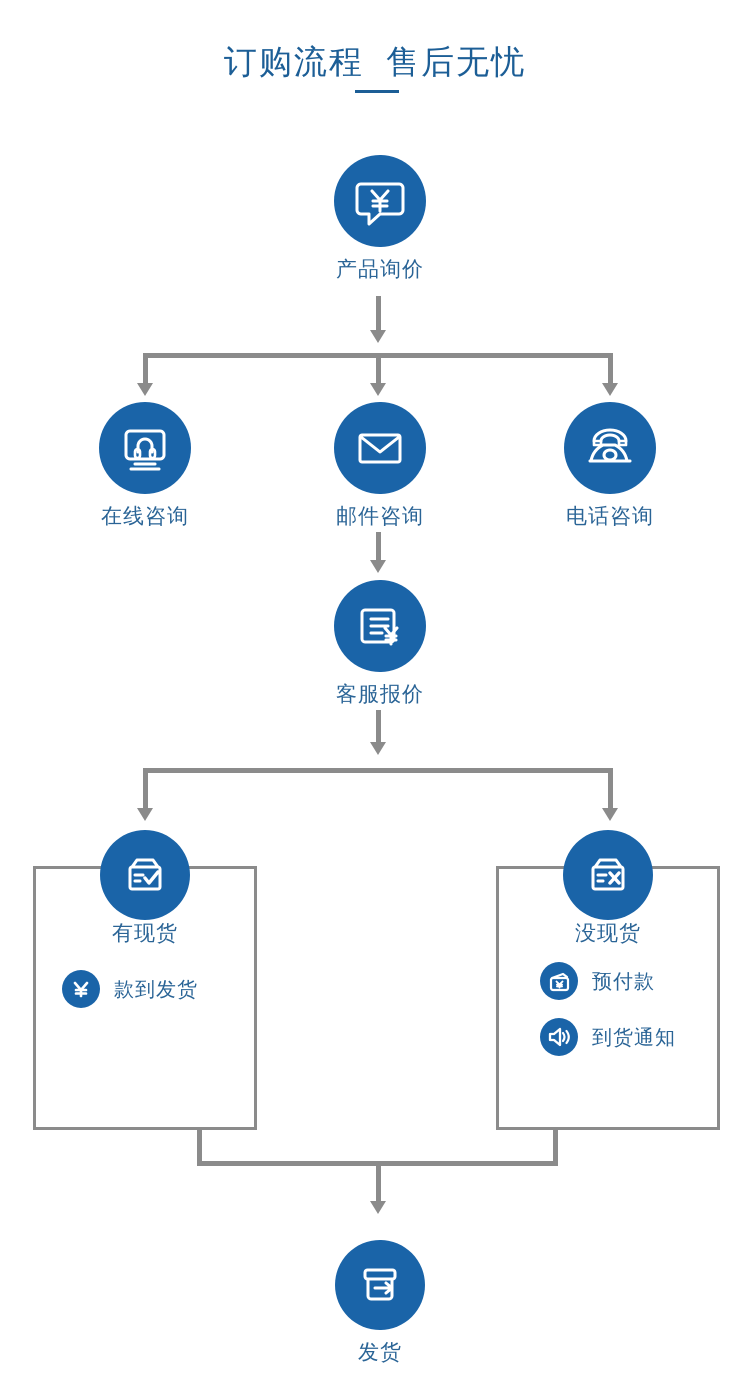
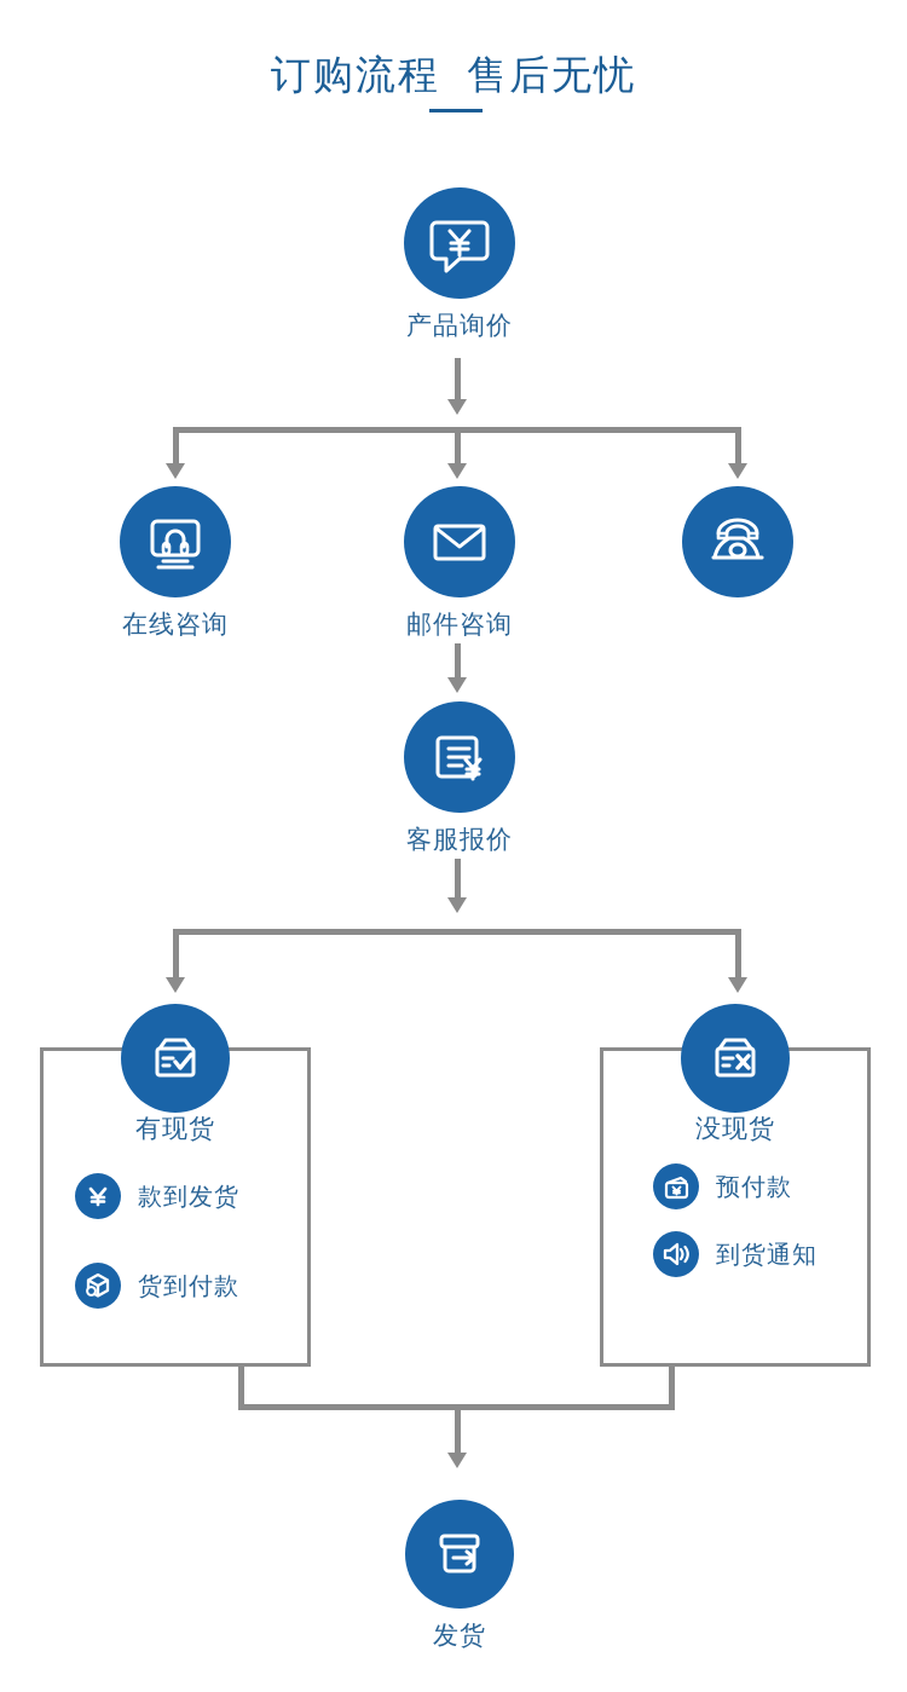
  订购流程 售后无忧
  产品询价
  在线咨询
  邮件咨询
- 电话咨询
  客服报价
  有现货
  款到发货
+ 货到付款
  没现货
  预付款
  到货通知
  发货
